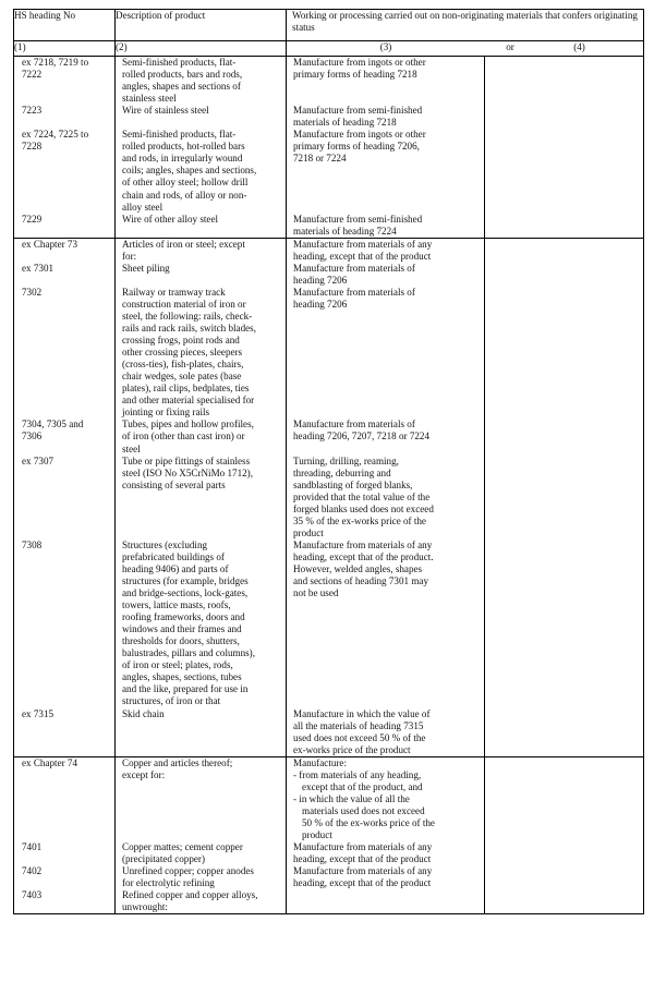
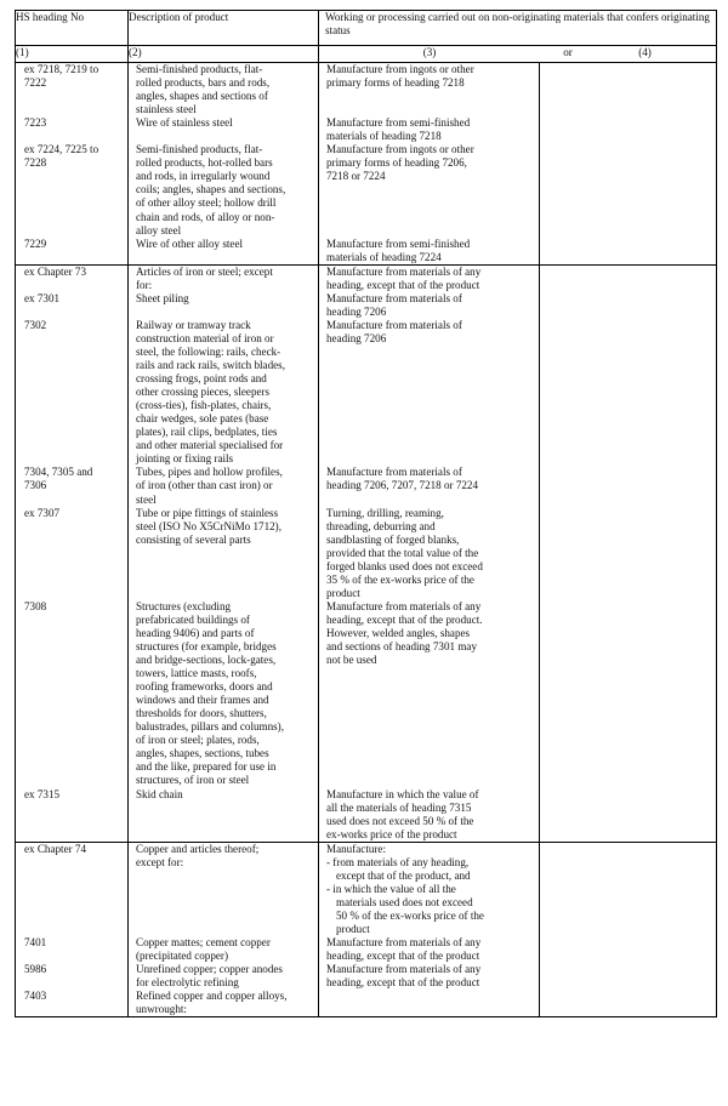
  HS heading No	Description of product	Working or processing carried out on non-originating materials that confers originating status
  (1)	(2)	(3) or (4)
  ex 7218, 7219 to7222 7223 ex 7224, 7225 to7228 7229	Semi-finished products, flat-rolled products, bars and rods,angles, shapes and sections ofstainless steelWire of stainless steel Semi-finished products, flat-rolled products, hot-rolled barsand rods, in irregularly woundcoils; angles, shapes and sections,of other alloy steel; hollow drillchain and rods, of alloy or non-alloy steelWire of other alloy steel	Manufacture from ingots or otherprimary forms of heading 7218 Manufacture from semi-finishedmaterials of heading 7218Manufacture from ingots or otherprimary forms of heading 7206,7218 or 7224 Manufacture from semi-finishedmaterials of heading 7224
- ex Chapter 73 ex 7301 7302 7304, 7305 and7306 ex 7307 7308 ex 7315	Articles of iron or steel; exceptfor:Sheet piling Railway or tramway trackconstruction material of iron orsteel, the following: rails, check-rails and rack rails, switch blades,crossing frogs, point rods andother crossing pieces, sleepers(cross-ties), fish-plates, chairs,chair wedges, sole pates (baseplates), rail clips, bedplates, tiesand other material specialised forjointing or fixing railsTubes, pipes and hollow profiles,of iron (other than cast iron) orsteelTube or pipe fittings of stainlesssteel (ISO No X5CrNiMo 1712),consisting of several parts Structures (excludingprefabricated buildings ofheading 9406) and parts ofstructures (for example, bridgesand bridge-sections, lock-gates,towers, lattice masts, roofs,roofing frameworks, doors andwindows and their frames andthresholds for doors, shutters,balustrades, pillars and columns),of iron or steel; plates, rods,angles, shapes, sections, tubesand the like, prepared for use instructures, of iron or thatSkid chain	Manufacture from materials of anyheading, except that of the productManufacture from materials ofheading 7206Manufacture from materials ofheading 7206 Manufacture from materials ofheading 7206, 7207, 7218 or 7224 Turning, drilling, reaming,threading, deburring andsandblasting of forged blanks,provided that the total value of theforged blanks used does not exceed35 % of the ex-works price of theproductManufacture from materials of anyheading, except that of the product.However, welded angles, shapesand sections of heading 7301 maynot be used Manufacture in which the value ofall the materials of heading 7315used does not exceed 50 % of theex-works price of the product
+ ex Chapter 73 ex 7301 7302 7304, 7305 and7306 ex 7307 7308 ex 7315	Articles of iron or steel; exceptfor:Sheet piling Railway or tramway trackconstruction material of iron orsteel, the following: rails, check-rails and rack rails, switch blades,crossing frogs, point rods andother crossing pieces, sleepers(cross-ties), fish-plates, chairs,chair wedges, sole pates (baseplates), rail clips, bedplates, tiesand other material specialised forjointing or fixing railsTubes, pipes and hollow profiles,of iron (other than cast iron) orsteelTube or pipe fittings of stainlesssteel (ISO No X5CrNiMo 1712),consisting of several parts Structures (excludingprefabricated buildings ofheading 9406) and parts ofstructures (for example, bridgesand bridge-sections, lock-gates,towers, lattice masts, roofs,roofing frameworks, doors andwindows and their frames andthresholds for doors, shutters,balustrades, pillars and columns),of iron or steel; plates, rods,angles, shapes, sections, tubesand the like, prepared for use instructures, of iron or steelSkid chain	Manufacture from materials of anyheading, except that of the productManufacture from materials ofheading 7206Manufacture from materials ofheading 7206 Manufacture from materials ofheading 7206, 7207, 7218 or 7224 Turning, drilling, reaming,threading, deburring andsandblasting of forged blanks,provided that the total value of theforged blanks used does not exceed35 % of the ex-works price of theproductManufacture from materials of anyheading, except that of the product.However, welded angles, shapesand sections of heading 7301 maynot be used Manufacture in which the value ofall the materials of heading 7315used does not exceed 50 % of theex-works price of the product
- ex Chapter 74 7401 7402 7403	Copper and articles thereof;except for: Copper mattes; cement copper(precipitated copper)Unrefined copper; copper anodesfor electrolytic refiningRefined copper and copper alloys,unwrought:	Manufacture:- from materials of any heading,except that of the product, and- in which the value of all thematerials used does not exceed50 % of the ex-works price of theproductManufacture from materials of anyheading, except that of the productManufacture from materials of anyheading, except that of the product
+ ex Chapter 74 7401 5986 7403	Copper and articles thereof;except for: Copper mattes; cement copper(precipitated copper)Unrefined copper; copper anodesfor electrolytic refiningRefined copper and copper alloys,unwrought:	Manufacture:- from materials of any heading,except that of the product, and- in which the value of all thematerials used does not exceed50 % of the ex-works price of theproductManufacture from materials of anyheading, except that of the productManufacture from materials of anyheading, except that of the product
